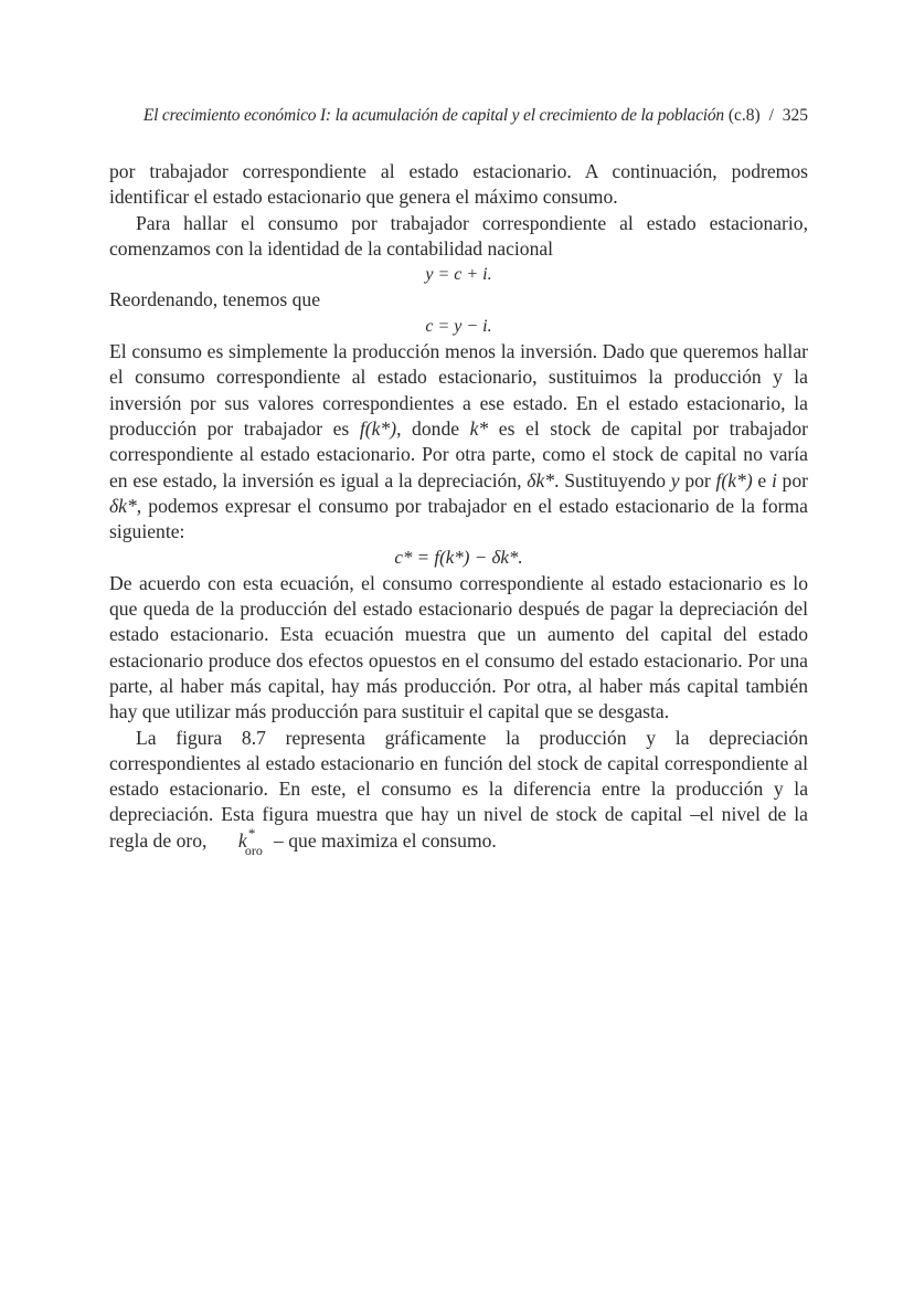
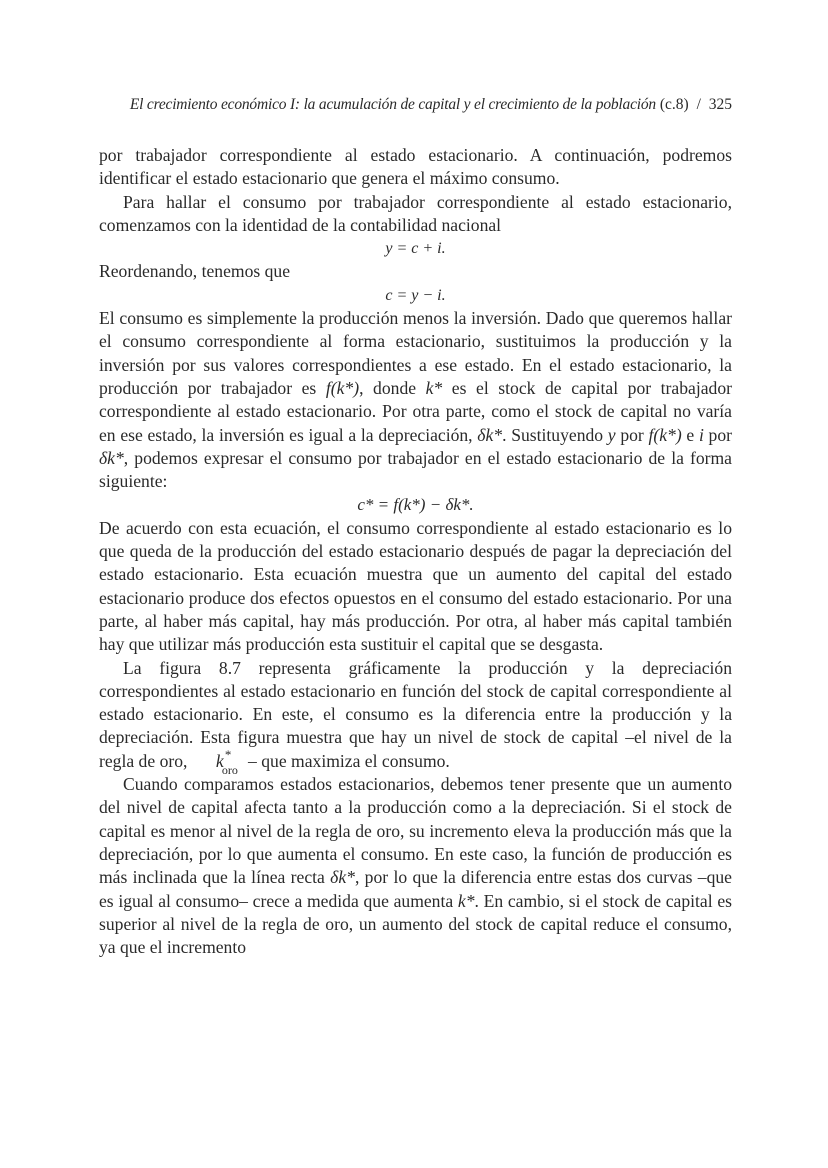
  El crecimiento económico I: la acumulación de capital y el crecimiento de la población (c.8) / 325
  por trabajador correspondiente al estado estacionario. A continuación, podremos identificar el estado estacionario que genera el máximo consumo.
  Para hallar el consumo por trabajador correspondiente al estado estacionario, comenzamos con la identidad de la contabilidad nacional
  y = c + i.
  Reordenando, tenemos que
  c = y − i.
- El consumo es simplemente la producción menos la inversión. Dado que queremos hallar el consumo correspondiente al estado estacionario, sustituimos la producción y la inversión por sus valores correspondientes a ese estado. En el estado estacionario, la producción por trabajador es f(k*), donde k* es el stock de capital por trabajador correspondiente al estado estacionario. Por otra parte, como el stock de capital no varía en ese estado, la inversión es igual a la depreciación, δk*. Sustituyendo y por f(k*) e i por δk*, podemos expresar el consumo por trabajador en el estado estacionario de la forma siguiente:
+ El consumo es simplemente la producción menos la inversión. Dado que queremos hallar el consumo correspondiente al forma estacionario, sustituimos la producción y la inversión por sus valores correspondientes a ese estado. En el estado estacionario, la producción por trabajador es f(k*), donde k* es el stock de capital por trabajador correspondiente al estado estacionario. Por otra parte, como el stock de capital no varía en ese estado, la inversión es igual a la depreciación, δk*. Sustituyendo y por f(k*) e i por δk*, podemos expresar el consumo por trabajador en el estado estacionario de la forma siguiente:
  c* = f(k*) − δk*.
- De acuerdo con esta ecuación, el consumo correspondiente al estado estacionario es lo que queda de la producción del estado estacionario después de pagar la depreciación del estado estacionario. Esta ecuación muestra que un aumento del capital del estado estacionario produce dos efectos opuestos en el consumo del estado estacionario. Por una parte, al haber más capital, hay más producción. Por otra, al haber más capital también hay que utilizar más producción para sustituir el capital que se desgasta.
+ De acuerdo con esta ecuación, el consumo correspondiente al estado estacionario es lo que queda de la producción del estado estacionario después de pagar la depreciación del estado estacionario. Esta ecuación muestra que un aumento del capital del estado estacionario produce dos efectos opuestos en el consumo del estado estacionario. Por una parte, al haber más capital, hay más producción. Por otra, al haber más capital también hay que utilizar más producción esta sustituir el capital que se desgasta.
  La figura 8.7 representa gráficamente la producción y la depreciación correspondientes al estado estacionario en función del stock de capital correspondiente al estado estacionario. En este, el consumo es la diferencia entre la producción y la depreciación. Esta figura muestra que hay un nivel de stock de capital –el nivel de la regla de oro, k
  *
  oro
  – que maximiza el consumo.
+ Cuando comparamos estados estacionarios, debemos tener presente que un aumento del nivel de capital afecta tanto a la producción como a la depreciación. Si el stock de capital es menor al nivel de la regla de oro, su incremento eleva la producción más que la depreciación, por lo que aumenta el consumo. En este caso, la función de producción es más inclinada que la línea recta δk*, por lo que la diferencia entre estas dos curvas –que es igual al consumo– crece a medida que aumenta k*. En cambio, si el stock de capital es superior al nivel de la regla de oro, un aumento del stock de capital reduce el consumo, ya que el incremento
